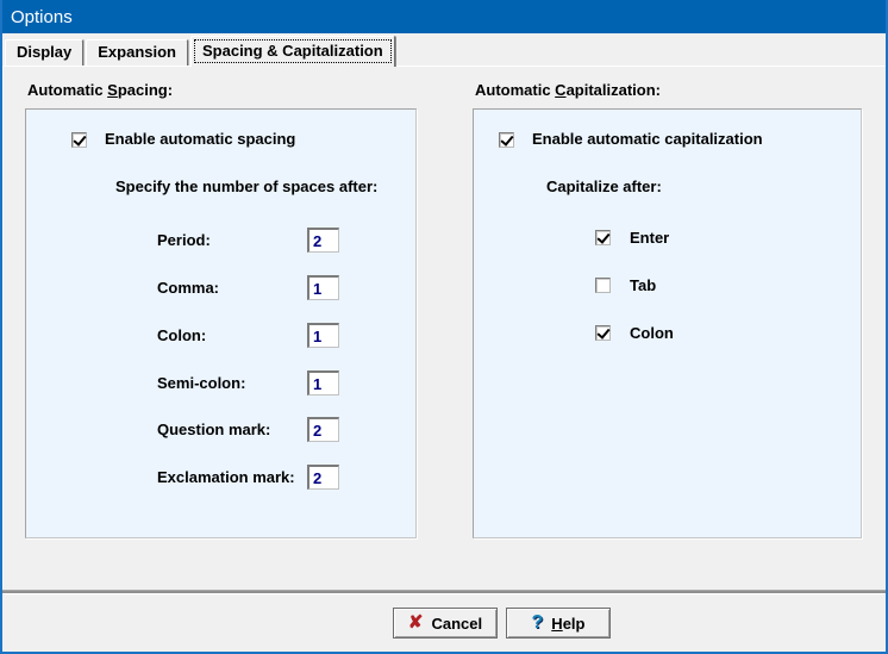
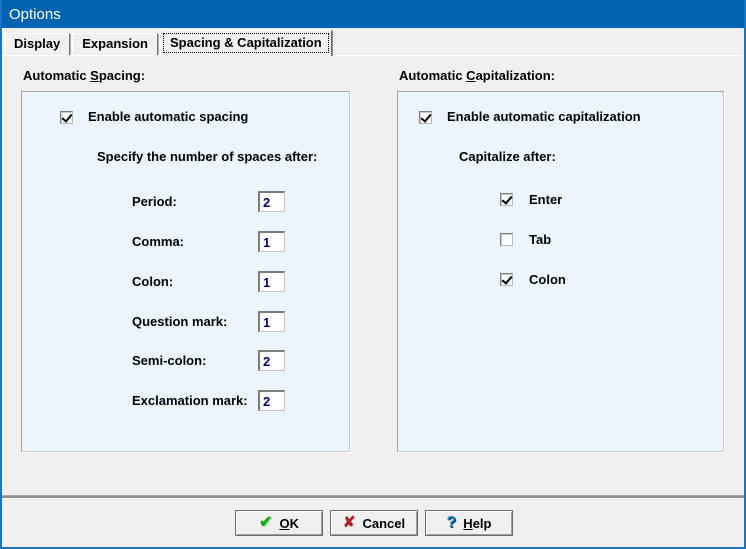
  Options
  Display
  Expansion
  Spacing & Capitalization
  Automatic Spacing:
  Enable automatic spacing
  Specify the number of spaces after:
  Period:
  2
  Comma:
  1
  Colon:
  1
- Semi-colon:
+ Question mark:
  1
- Question mark:
+ Semi-colon:
  2
  Exclamation mark:
  2
  Automatic Capitalization:
  Enable automatic capitalization
  Capitalize after:
  Enter
  Tab
  Colon
+ ✔
+ OK
  ✘
  Cancel
  ?
  Help
